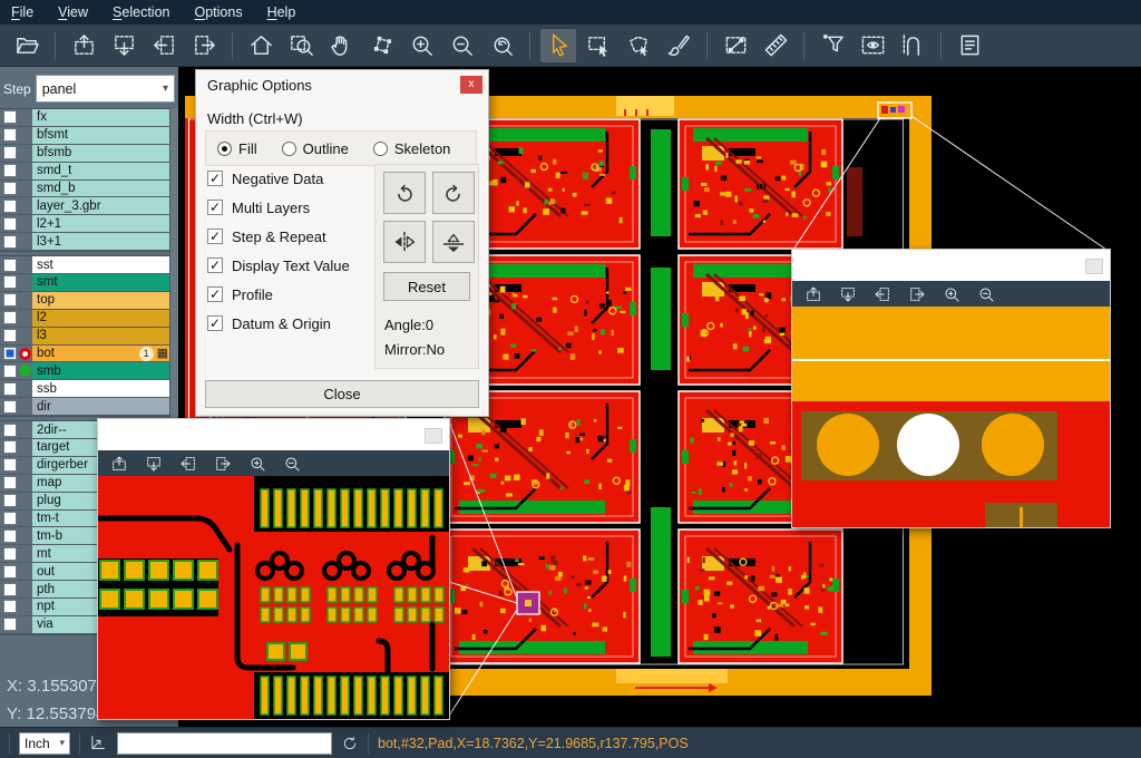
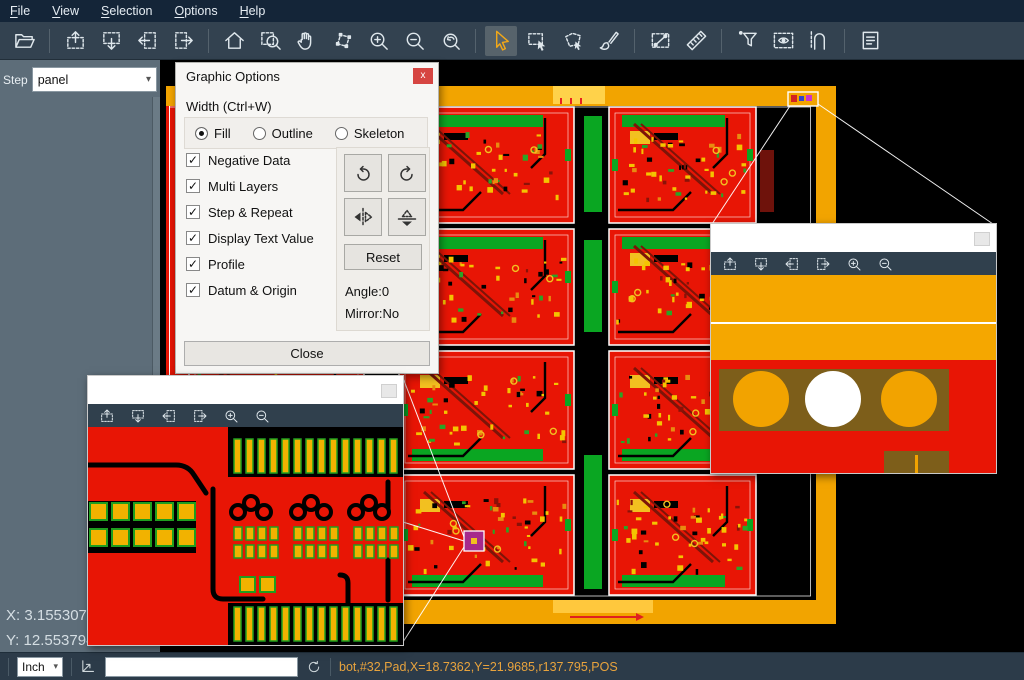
  File
  View
  Selection
  Options
  Help
  Step
  panel
  ▾
- fx
- bfsmt
- bfsmb
- smd_t
- smd_b
- layer_3.gbr
- l2+1
- l3+1
- sst
- smt
- top
- l2
- l3
- bot
- 1
- ▦
- smb
- ssb
- dir
- 2dir--
- target
- dirgerber
- map
- plug
- tm-t
- tm-b
- mt
- out
- pth
- npt
- via
  X: 3.155307
  Y: 12.55379
  Graphic Options
  x
  Width (Ctrl+W)
  Fill
  Outline
  Skeleton
  ✓
  Negative Data
  ✓
  Multi Layers
  ✓
  Step & Repeat
  ✓
  Display Text Value
  ✓
  Profile
  ✓
  Datum & Origin
  Reset
  Angle:0
  Mirror:No
  Close
  Inch
  ▾
  bot,#32,Pad,X=18.7362,Y=21.9685,r137.795,POS
